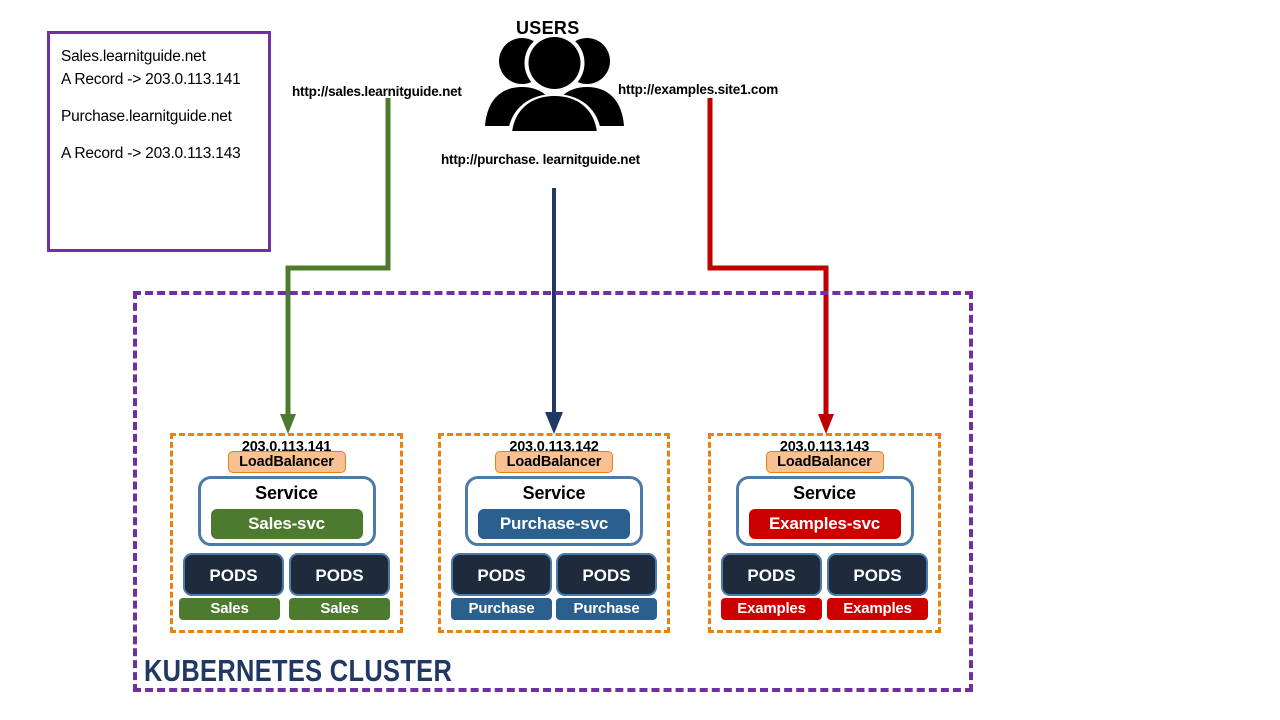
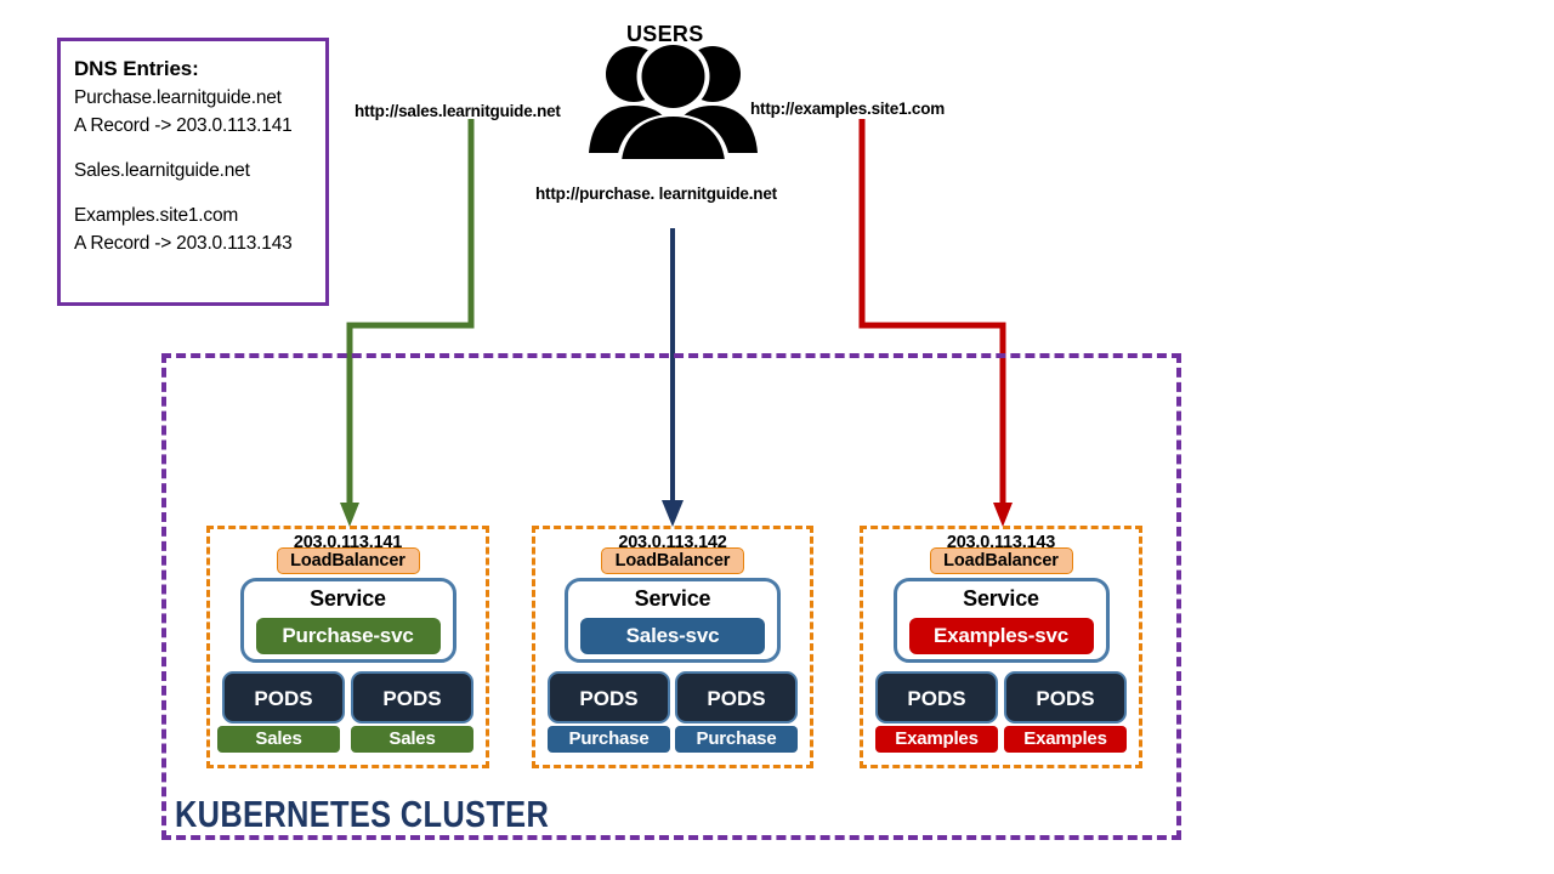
+ DNS Entries:
- Sales.learnitguide.net
+ Purchase.learnitguide.net
  A Record -> 203.0.113.141
- Purchase.learnitguide.net
+ Sales.learnitguide.net
+ Examples.site1.com
  A Record -> 203.0.113.143
  USERS
  http://sales.learnitguide.net
  http://examples.site1.com
  http://purchase. learnitguide.net
  KUBERNETES CLUSTER
  203.0.113.141
  LoadBalancer
  Service
- Sales-svc
+ Purchase-svc
  PODS
  Sales
  PODS
  Sales
  203.0.113.142
  LoadBalancer
  Service
- Purchase-svc
+ Sales-svc
  PODS
  Purchase
  PODS
  Purchase
  203.0.113.143
  LoadBalancer
  Service
  Examples-svc
  PODS
  Examples
  PODS
  Examples
